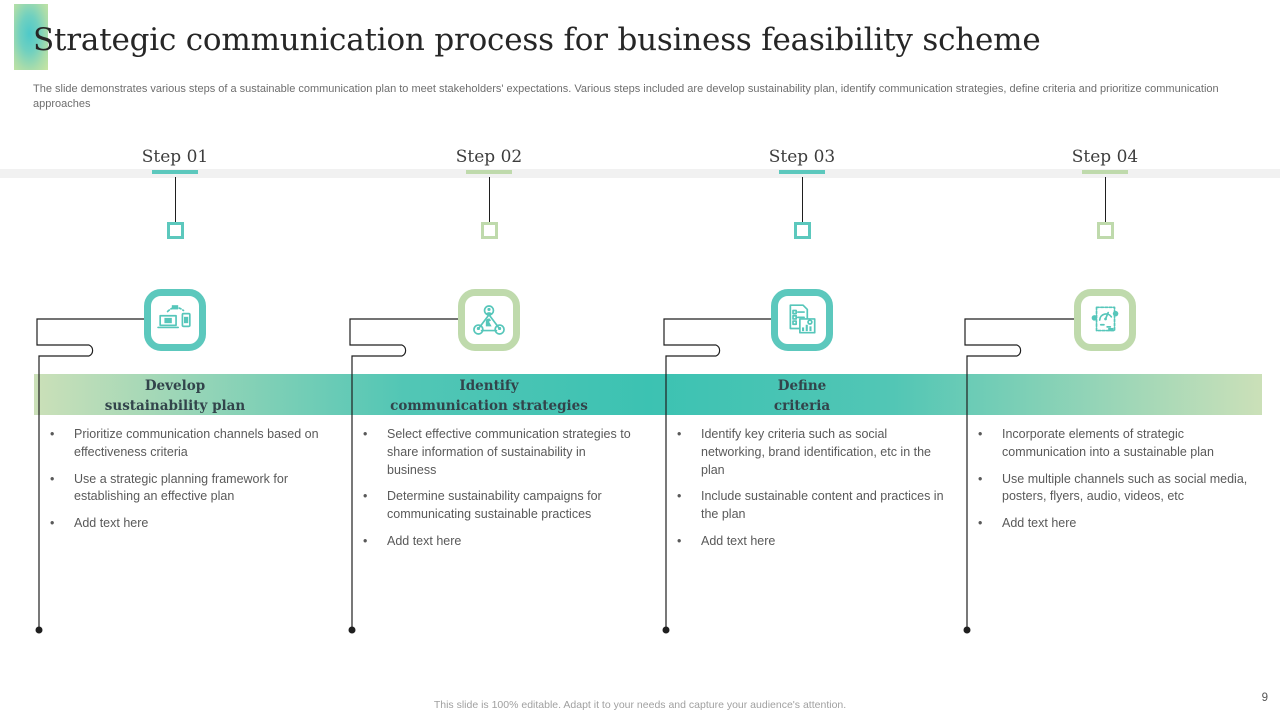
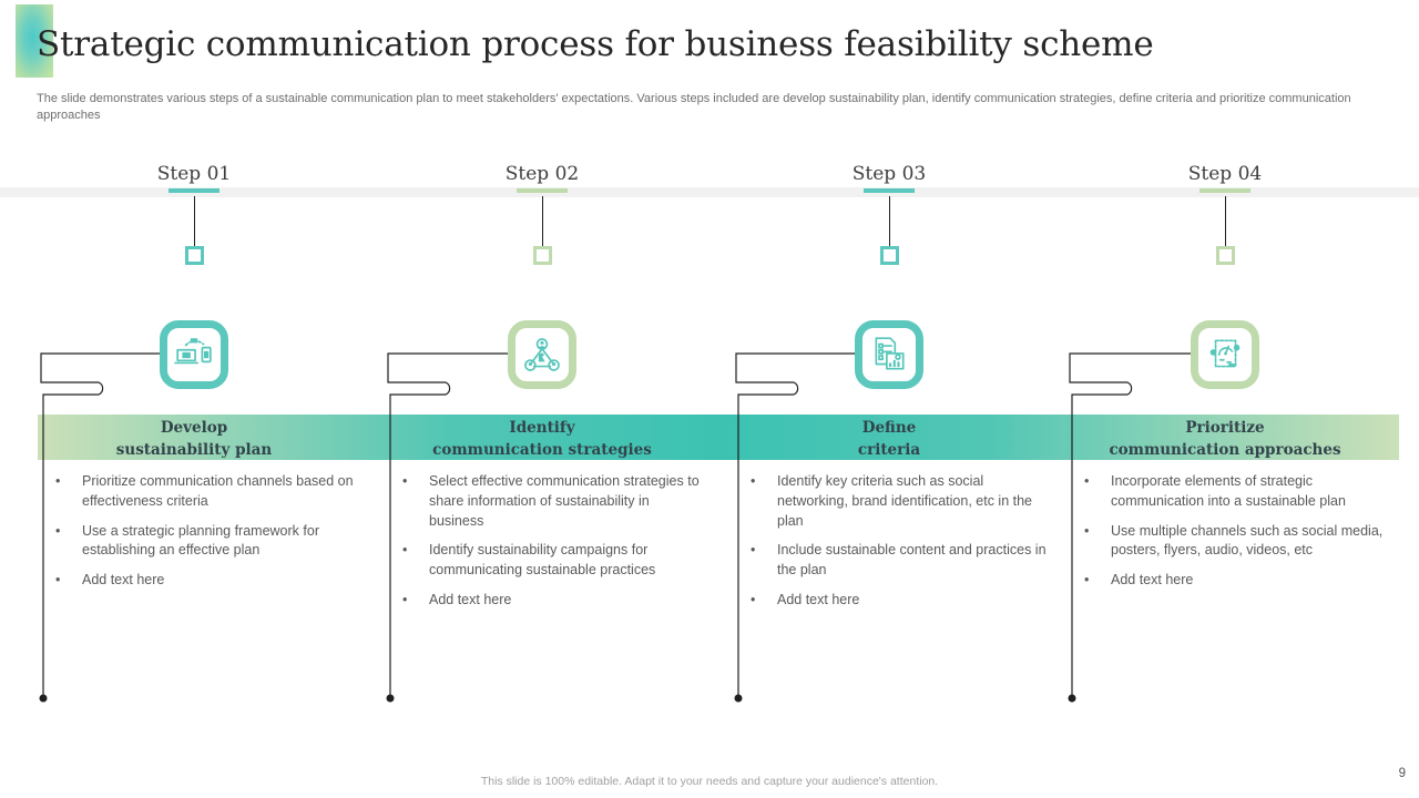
  Strategic communication process for business feasibility scheme
  The slide demonstrates various steps of a sustainable communication plan to meet stakeholders' expectations. Various steps included are develop sustainability plan, identify communication strategies, define criteria and prioritize communication approaches
  Step 01
  Step 02
  Step 03
  Step 04
  Develop
  sustainability plan
  Identify
  communication strategies
  Define
  criteria
+ Prioritize
+ communication approaches
  Prioritize communication channels based on effectiveness criteria
  Use a strategic planning framework for establishing an effective plan
  Add text here
  Select effective communication strategies to share information of sustainability in business
- Determine sustainability campaigns for communicating sustainable practices
+ Identify sustainability campaigns for communicating sustainable practices
  Add text here
  Identify key criteria such as social networking, brand identification, etc in the plan
  Include sustainable content and practices in the plan
  Add text here
  Incorporate elements of strategic communication into a sustainable plan
  Use multiple channels such as social media, posters, flyers, audio, videos, etc
  Add text here
  This slide is 100% editable. Adapt it to your needs and capture your audience's attention.
  9
